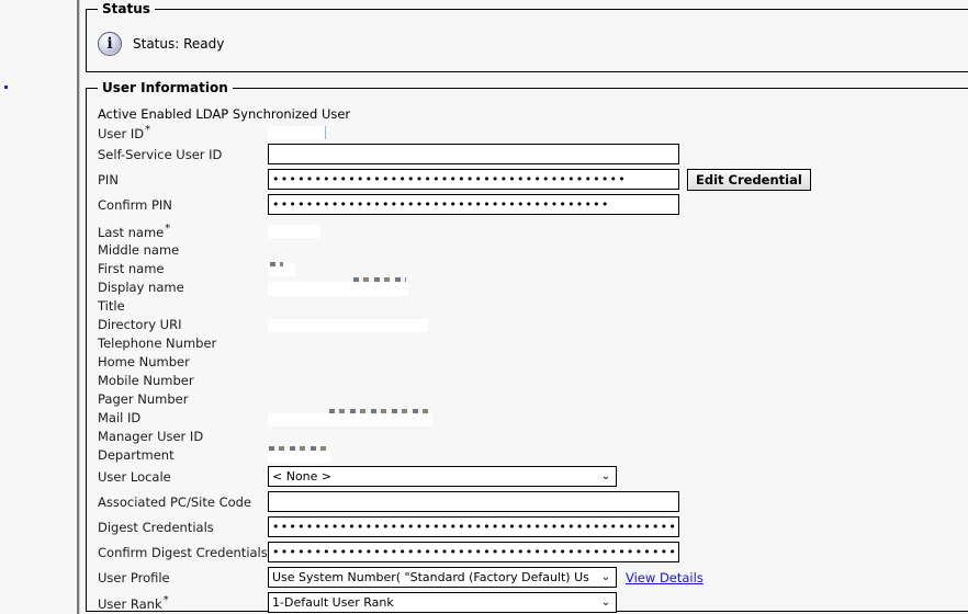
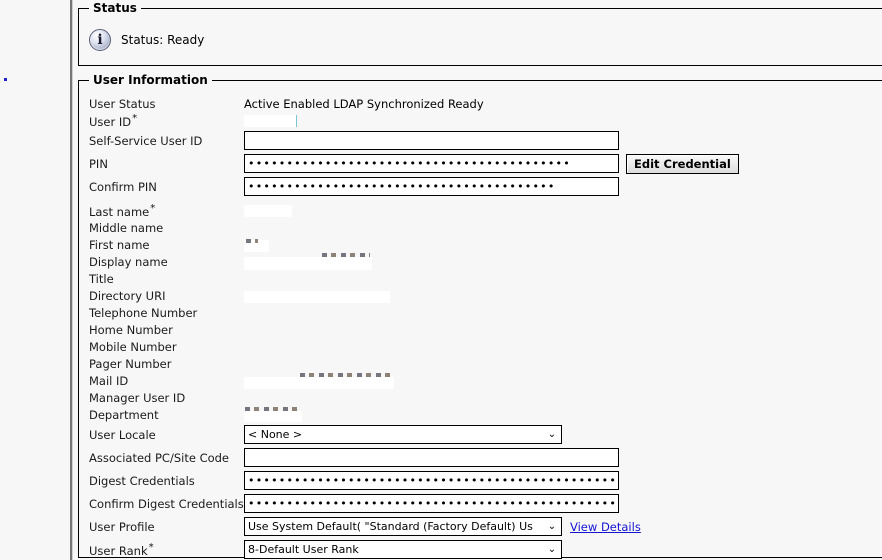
  Status
  i
  Status: Ready
  User Information
+ User Status
- Active Enabled LDAP Synchronized User
+ Active Enabled LDAP Synchronized Ready
  User ID*
  Self-Service User ID
  PIN
  ••••••••••••••••••••••••••••••••••••••••••
  Edit Credential
  Confirm PIN
  ••••••••••••••••••••••••••••••••••••••••
  Last name*
  Middle name
  First name
  Display name
  Title
  Directory URI
  Telephone Number
  Home Number
  Mobile Number
  Pager Number
  Mail ID
  Manager User ID
  Department
  User Locale
  < None >
  ⌄
  Associated PC/Site Code
  Digest Credentials
  ••••••••••••••••••••••••••••••••••••••••••••••••
  Confirm Digest Credentials
  ••••••••••••••••••••••••••••••••••••••••••••••••
  User Profile
- Use System Number( "Standard (Factory Default) Us
+ Use System Default( "Standard (Factory Default) Us
  ⌄
  View Details
  User Rank*
- 1-Default User Rank
+ 8-Default User Rank
  ⌄
